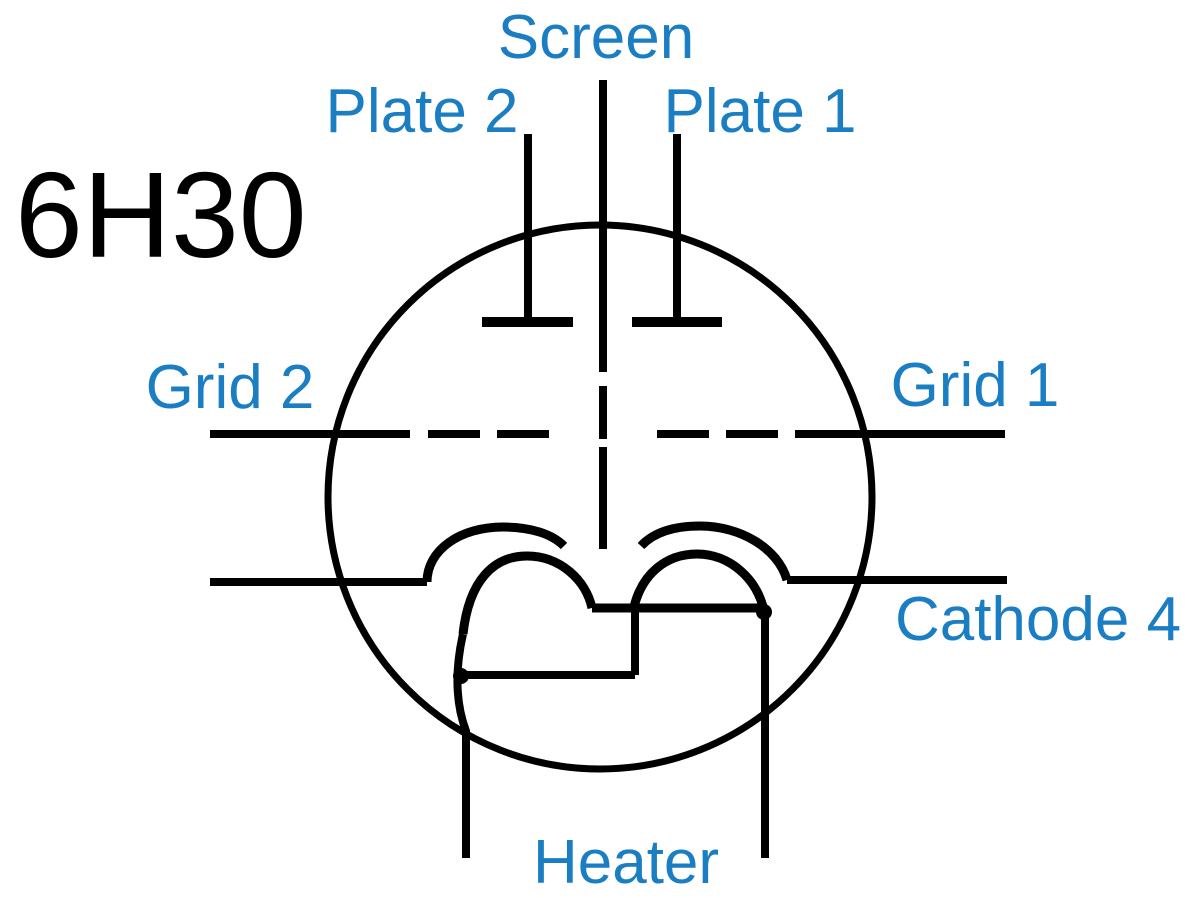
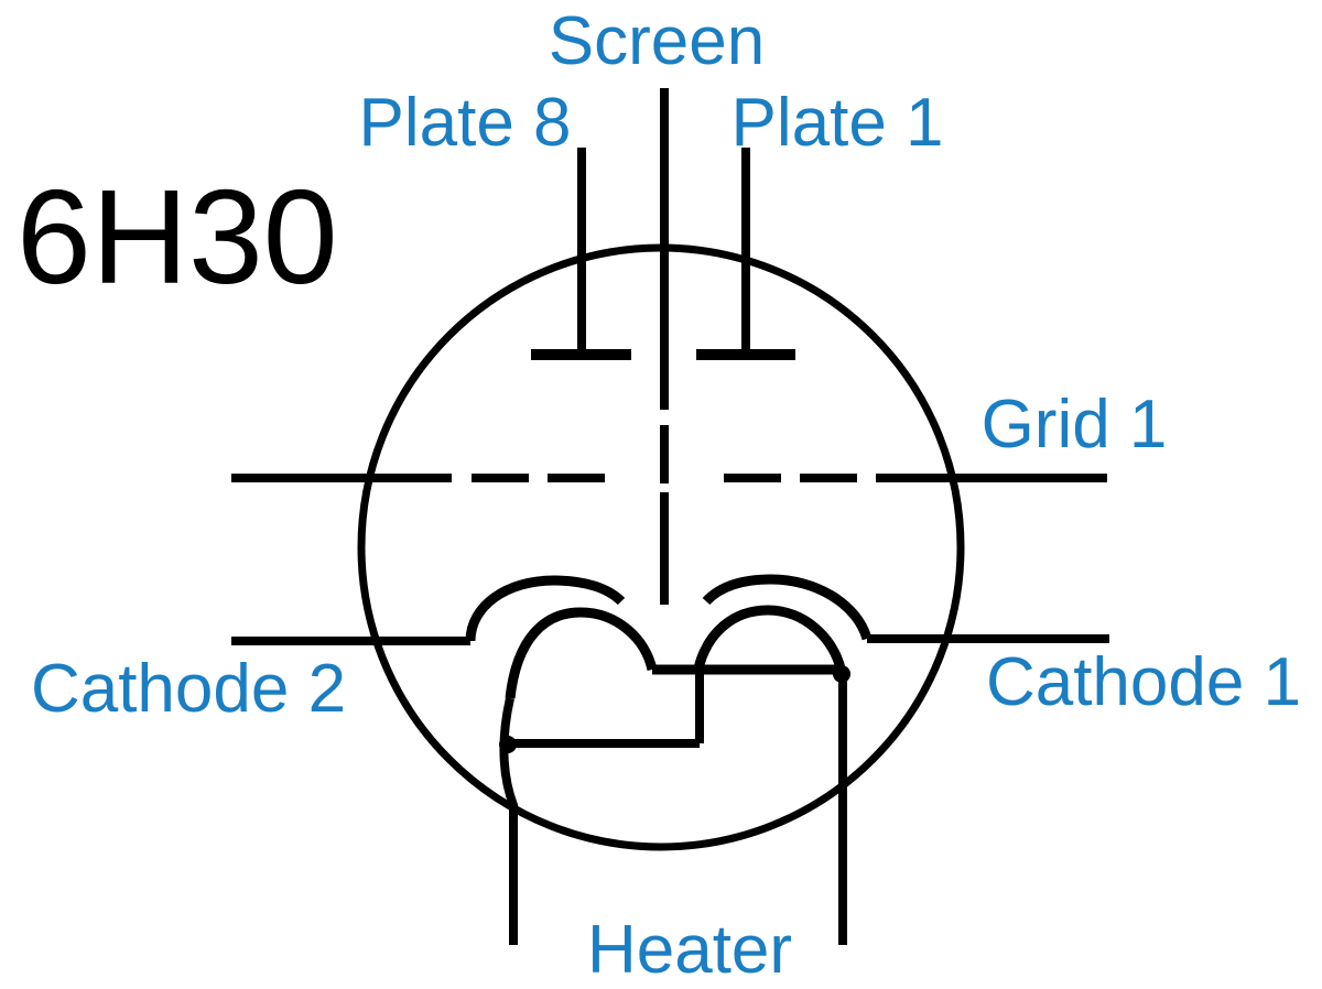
  6H30
  Screen
- Plate 2
+ Plate 8
  Plate 1
- Grid 2
  Grid 1
+ Cathode 2
- Cathode 4
+ Cathode 1
  Heater
